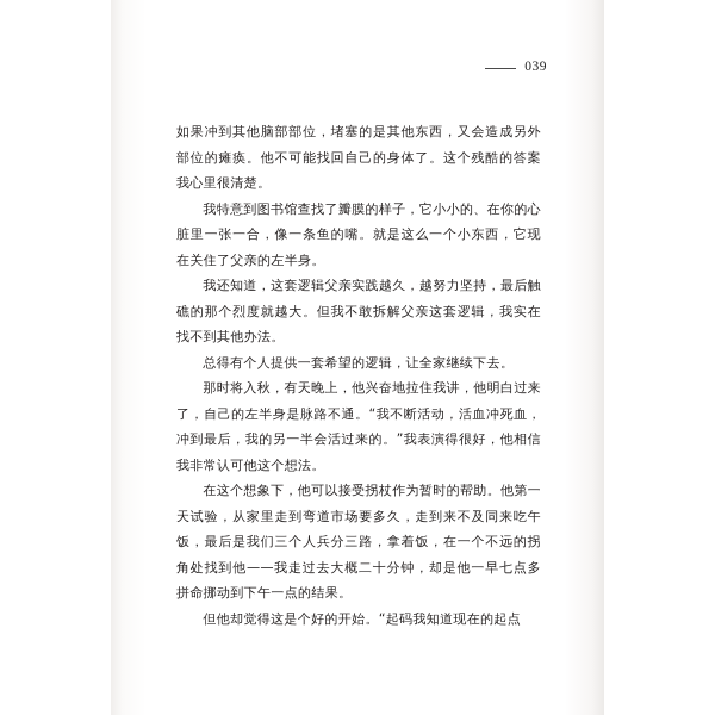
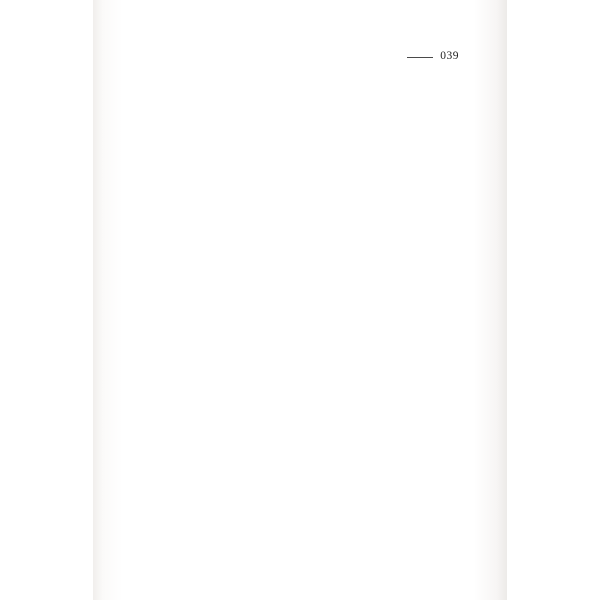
  039
- 如果冲到其他脑部部位，堵塞的是其他东西，又会造成另外部位的瘫痪。他不可能找回自己的身体了。这个残酷的答案我心里很清楚。
- 我特意到图书馆查找了瓣膜的样子，它小小的、在你的心脏里一张一合，像一条鱼的嘴。就是这么一个小东西，它现在关住了父亲的左半身。
- 我还知道，这套逻辑父亲实践越久，越努力坚持，最后触礁的那个烈度就越大。但我不敢拆解父亲这套逻辑，我实在找不到其他办法。
- 总得有个人提供一套希望的逻辑，让全家继续下去。
- 那时将入秋，有天晚上，他兴奋地拉住我讲，他明白过来了，自己的左半身是脉路不通。“我不断活动，活血冲死血，冲到最后，我的另一半会活过来的。”我表演得很好，他相信我非常认可他这个想法。
- 在这个想象下，他可以接受拐杖作为暂时的帮助。他第一天试验，从家里走到弯道市场要多久，走到来不及同来吃午饭，最后是我们三个人兵分三路，拿着饭，在一个不远的拐角处找到他——我走过去大概二十分钟，却是他一早七点多拼命挪动到下午一点的结果。
- 但他却觉得这是个好的开始。“起码我知道现在的起点
